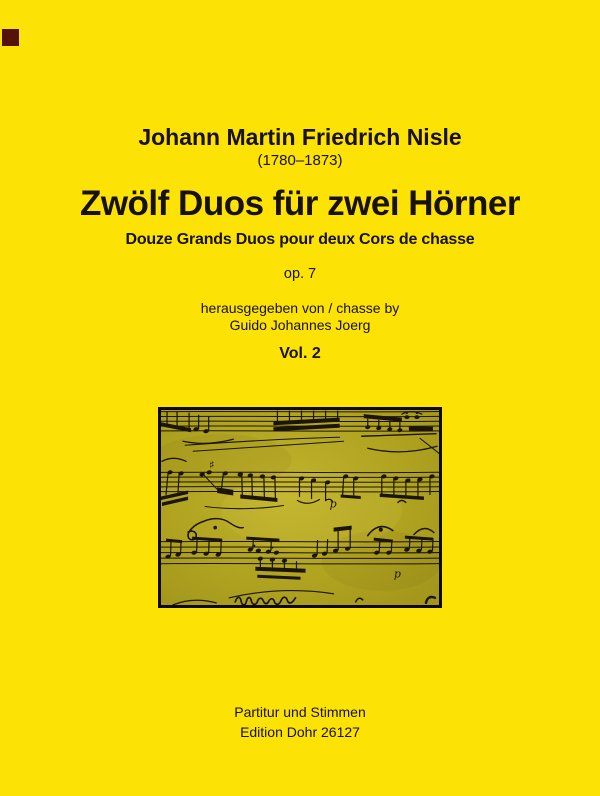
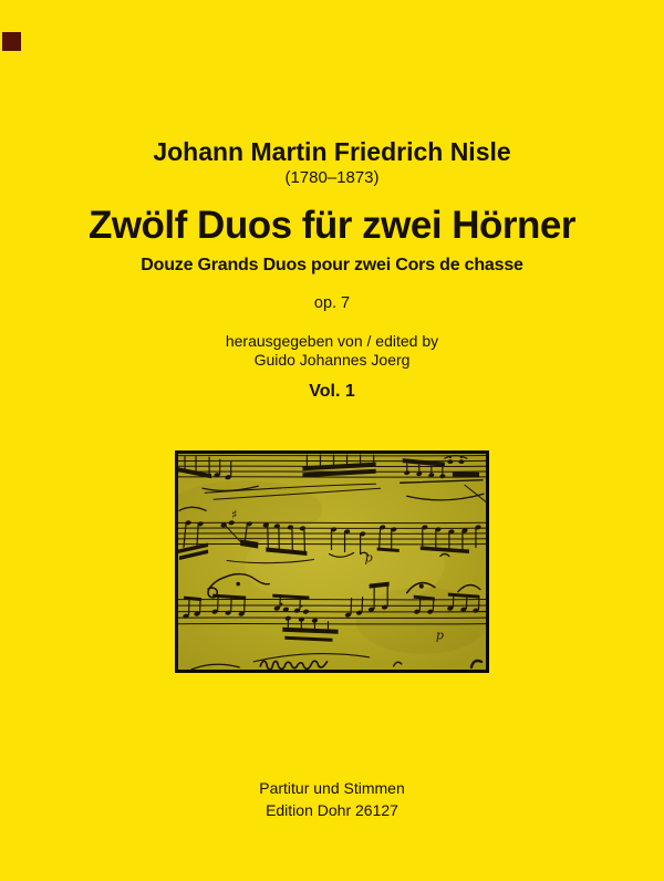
  Johann Martin Friedrich Nisle
  (1780–1873)
  Zwölf Duos für zwei Hörner
- Douze Grands Duos pour deux Cors de chasse
+ Douze Grands Duos pour zwei Cors de chasse
  op. 7
- herausgegeben von / chasse by
+ herausgegeben von / edited by
  Guido Johannes Joerg
- Vol. 2
+ Vol. 1
  ♯
  p
  p
  Partitur und Stimmen
  Edition Dohr 26127
